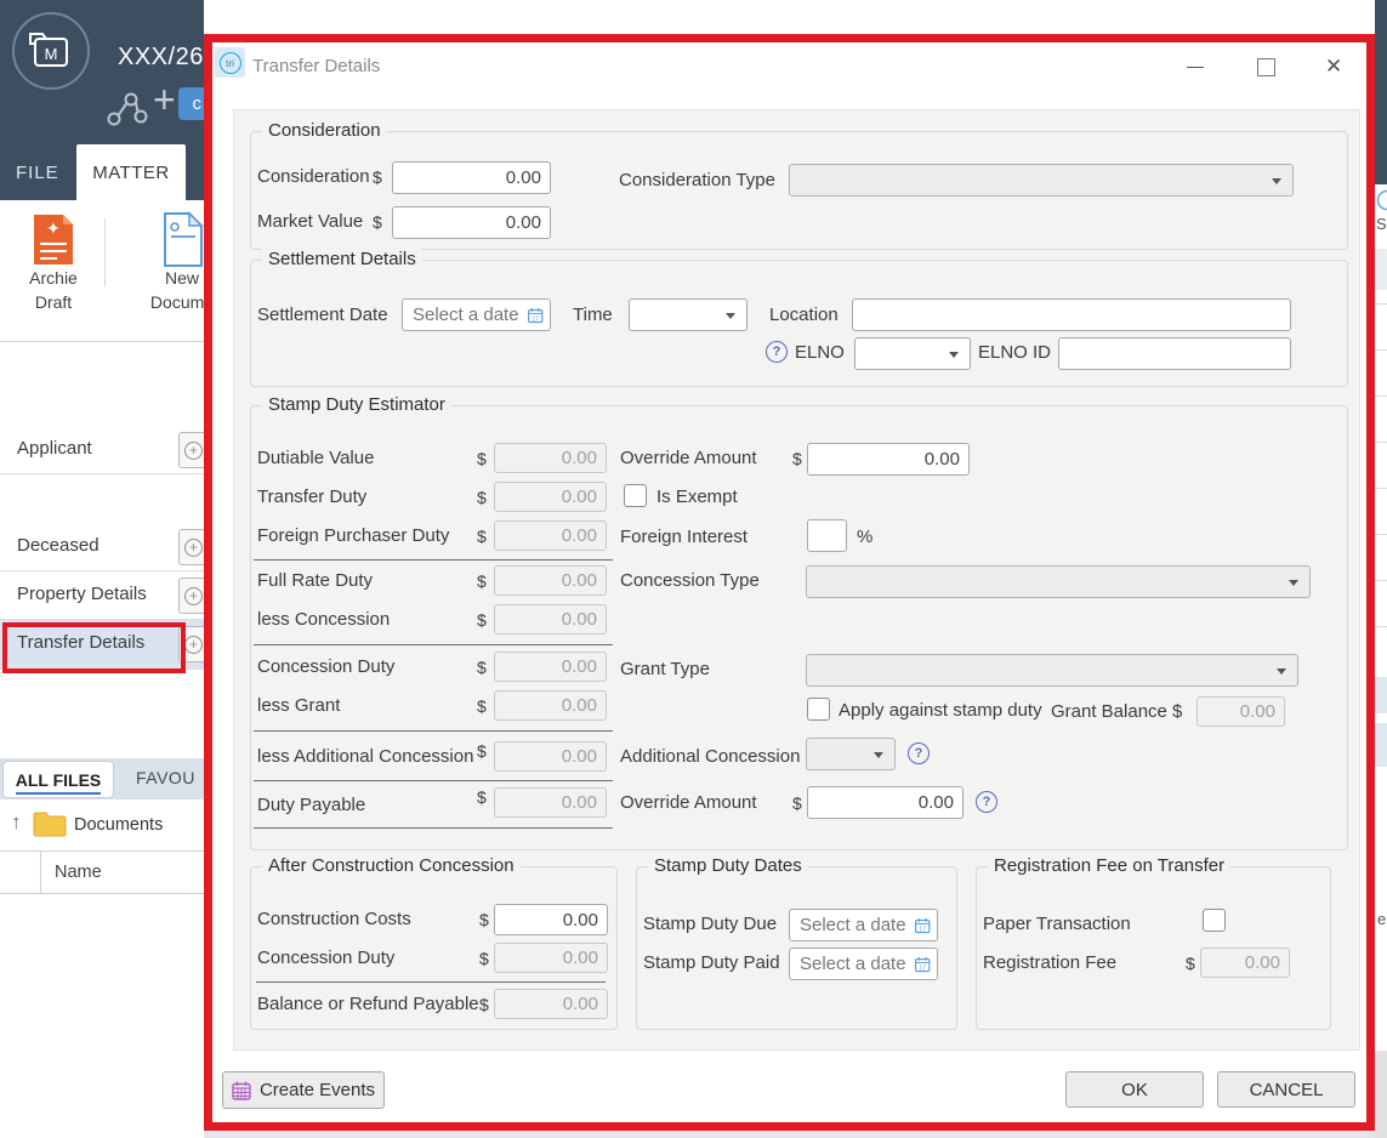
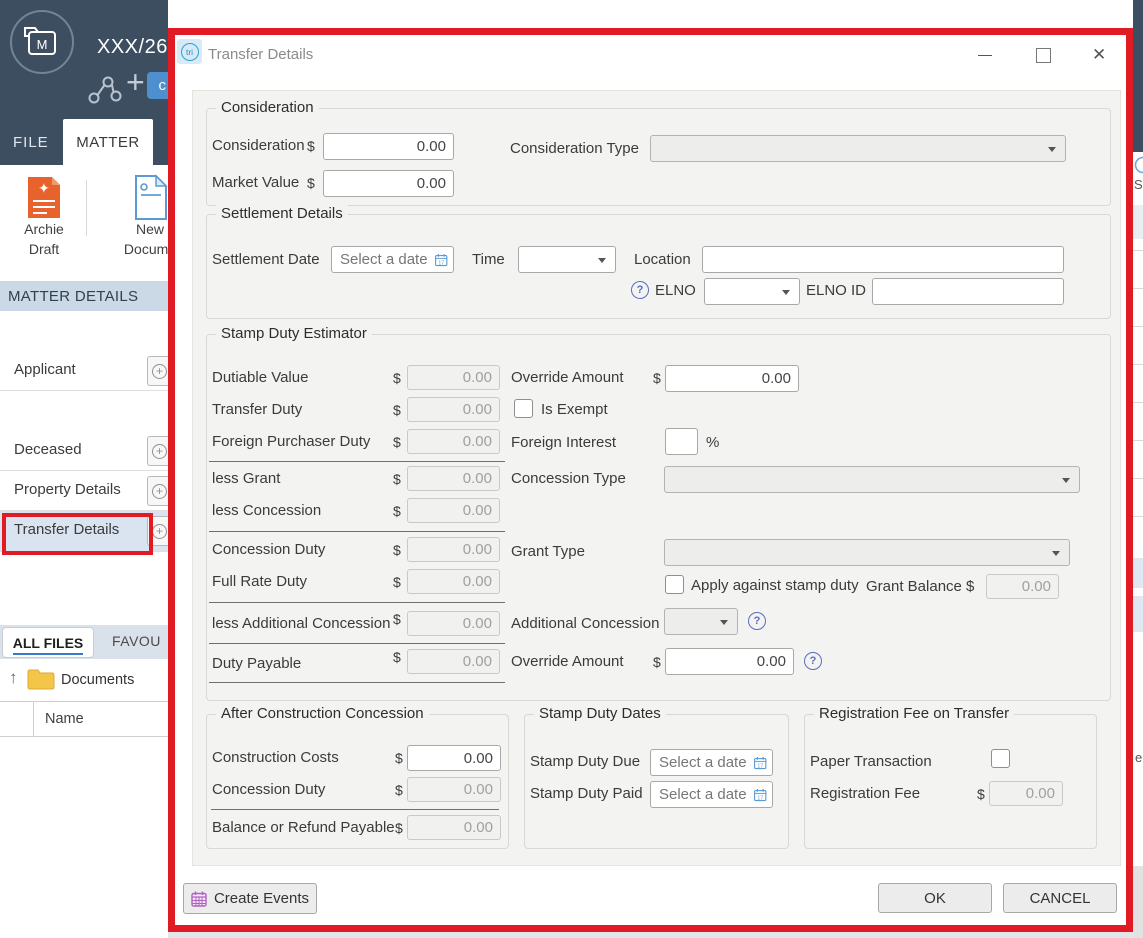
  M
  XXX/26
  +
  c
  FILE
  MATTER
  ✦
  Archie
  Draft
  New
  Docum
+ MATTER DETAILS
  Applicant
  +
  Deceased
  +
  Property Details
  +
  Transfer Details
  +
  ALL FILES
  FAVOU
  ↑
  Documents
  Name
  e
  tri
  Transfer Details
  ✕
  Consideration
  Consideration
  $
  0.00
  Market Value
  $
  0.00
  Consideration Type
  Settlement Details
  Settlement Date
  Select a date
  Time
  Location
  ?
  ELNO
  ELNO ID
  Stamp Duty Estimator
  Dutiable Value
  $
  0.00
  Transfer Duty
  $
  0.00
  Foreign Purchaser Duty
  $
  0.00
- Full Rate Duty
+ less Grant
  $
  0.00
  less Concession
  $
  0.00
  Concession Duty
  $
  0.00
- less Grant
+ Full Rate Duty
  $
  0.00
  less Additional Concession
  $
  0.00
  Duty Payable
  $
  0.00
  Override Amount
  $
  0.00
  Is Exempt
  Foreign Interest
  %
  Concession Type
  Grant Type
  Apply against stamp duty
  Grant Balance $
  0.00
  Additional Concession
  ?
  Override Amount
  $
  0.00
  ?
  After Construction Concession
  Construction Costs
  $
  0.00
  Concession Duty
  $
  0.00
  Balance or Refund Payable
  $
  0.00
  Stamp Duty Dates
  Stamp Duty Due
  Select a date
  Stamp Duty Paid
  Select a date
  Registration Fee on Transfer
  Paper Transaction
  Registration Fee
  $
  0.00
  Create Events
  OK
  CANCEL
